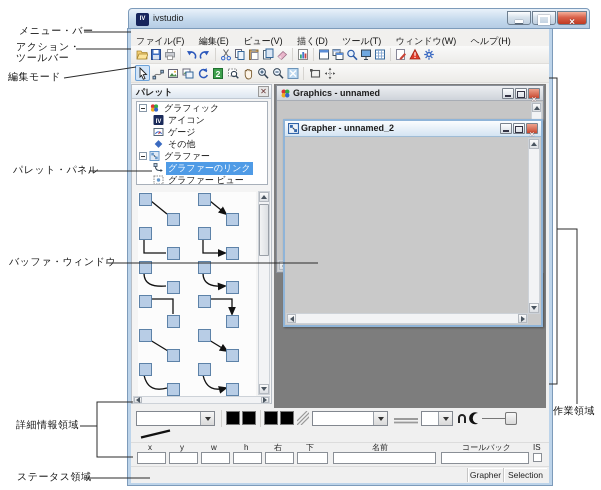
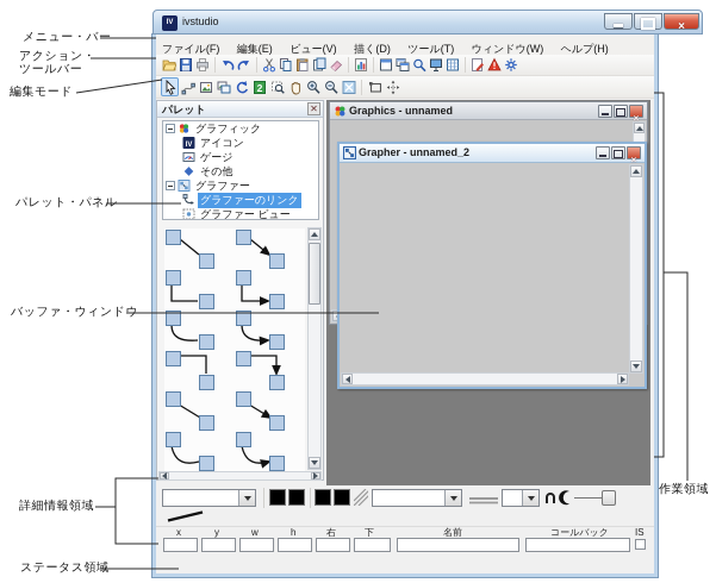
  ivstudio
  ×
  ファイル(F) 編集(E) ビュー(V) 描く(D) ツール(T) ウィンドウ(W) ヘルプ(H)
  2
  パレット
  ✕
  グラフィック
  アイコン
  ゲージ
  その他
  グラファー
  グラファーのリンク
  グラファー ビュー
  Graphics - unnamed
  ×
  Grapher - unnamed_2
  ×
  x
  y
  w
  h
  右
  下
  名前
  コールバック
  IS
- Grapher
- Selection
  メニュー・バ
  アクション・
  ツールバー
  編集モード
  パレット・パネ
  バッファ・ウィンド
  詳細情報領域
  ステータス領
  作業領域
